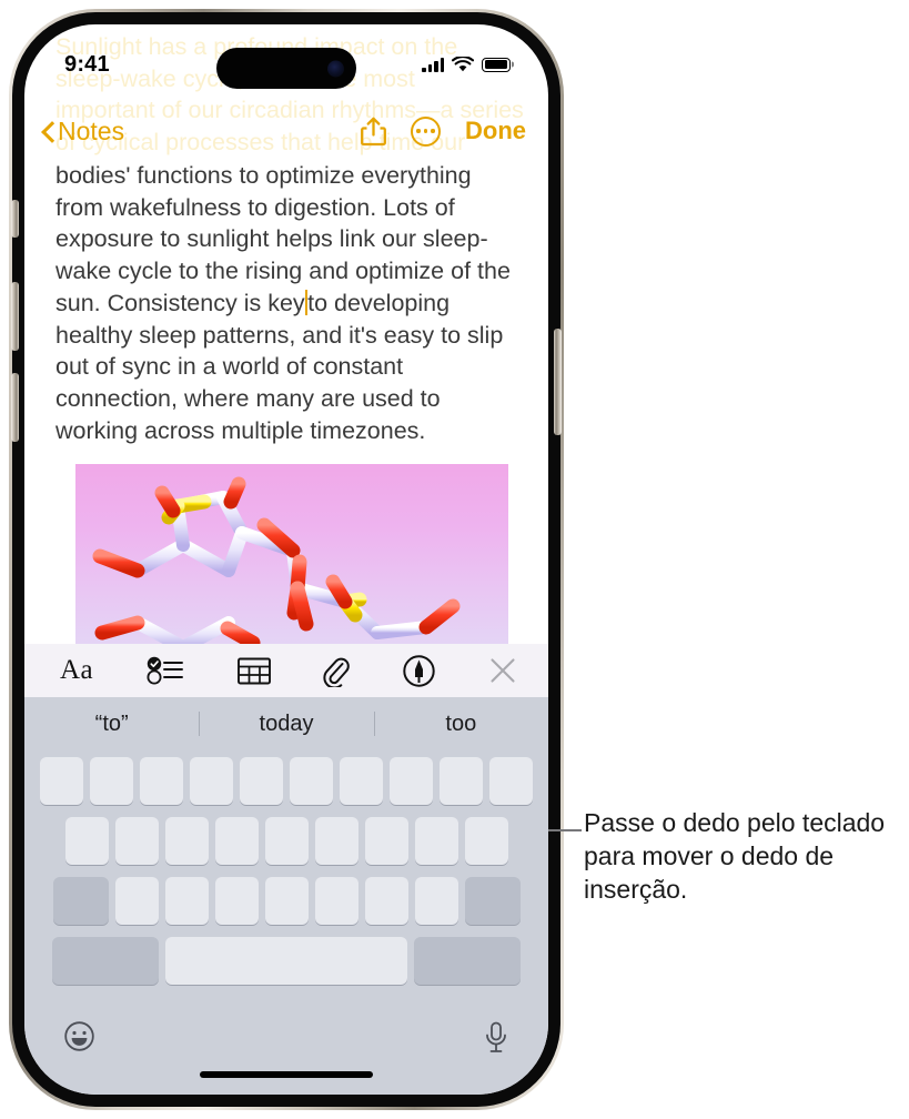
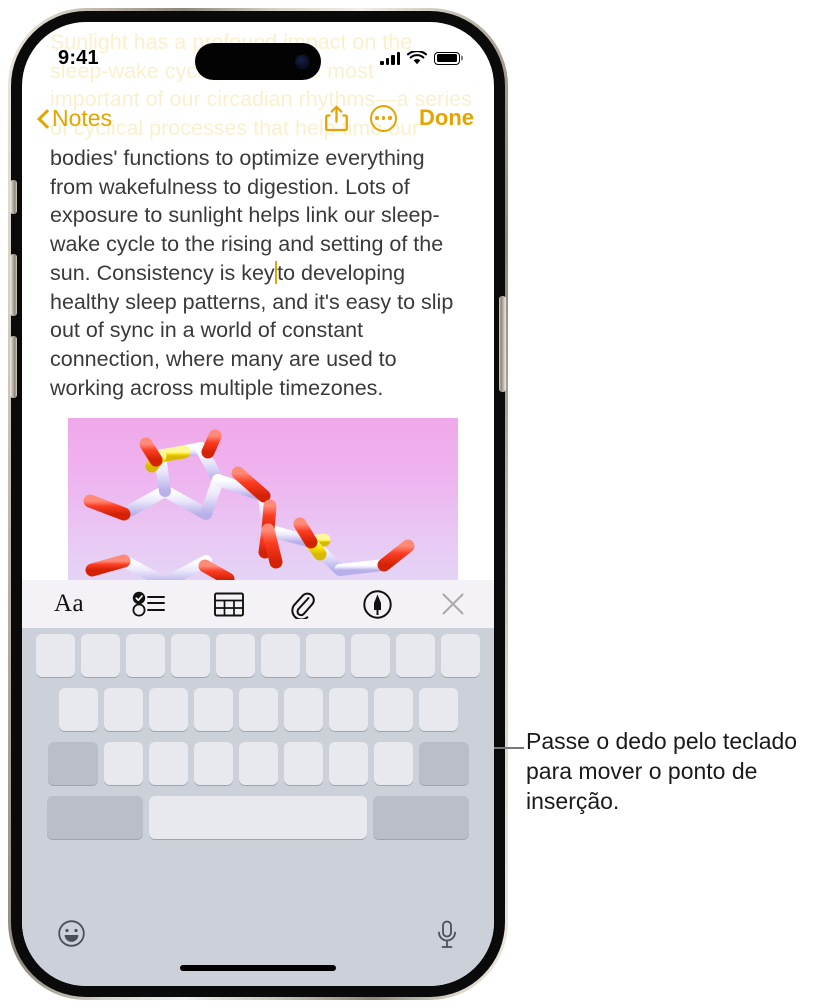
  Sunlight has a profound impact on the
  important of our circadian rhythms—a series
  of cyclical processes that help time our
  9:41
  Notes
  Done
- bodies' functions to optimize everything from wakefulness to digestion. Lots of exposure to sunlight helps link our sleep-wake cycle to the rising and optimize of the sun. Consistency is keyto developing healthy sleep patterns, and it's easy to slip out of sync in a world of constant connection, where many are used to working across multiple timezones.
+ bodies' functions to optimize everything from wakefulness to digestion. Lots of exposure to sunlight helps link our sleep-wake cycle to the rising and setting of the sun. Consistency is keyto developing healthy sleep patterns, and it's easy to slip out of sync in a world of constant connection, where many are used to working across multiple timezones.
  Aa
- “to”
- today
- too
- Passe o dedo pelo teclado para mover o dedo de inserção.
+ Passe o dedo pelo teclado para mover o ponto de inserção.
